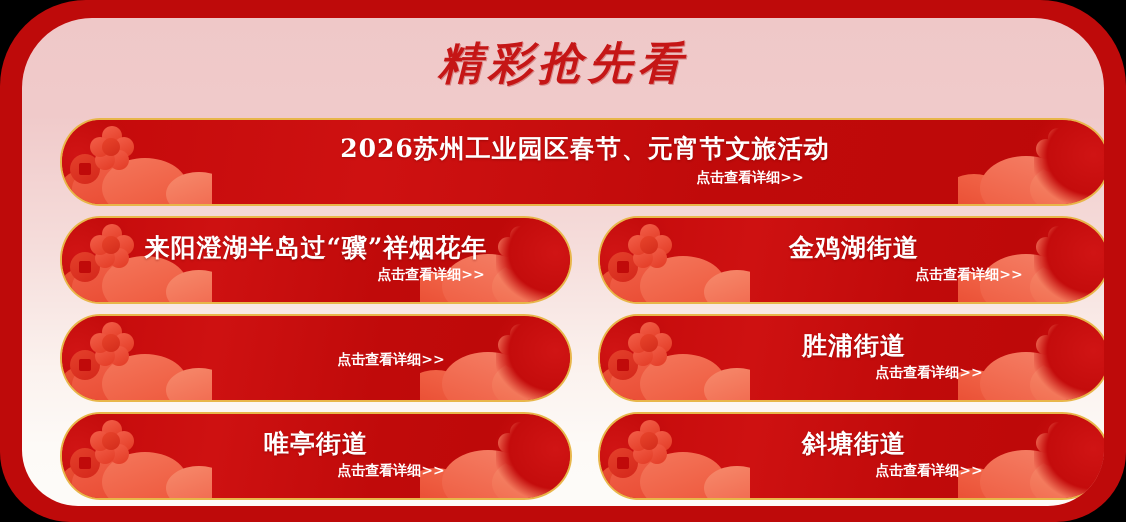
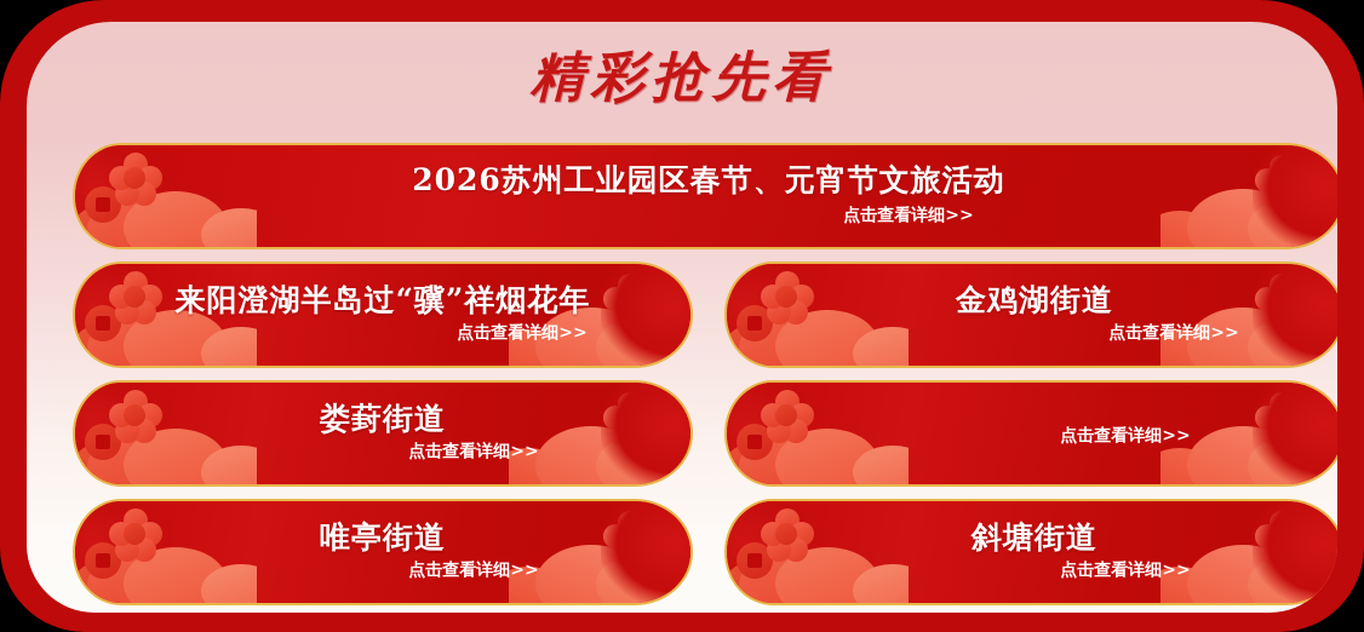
  精彩抢先看
  2026苏州工业园区春节、元宵节文旅活动
  点击查看详细>>
  来阳澄湖半岛过“骥”祥烟花年
  点击查看详细>>
  金鸡湖街道
  点击查看详细>>
+ 娄葑街道
  点击查看详细>>
- 胜浦街道
  点击查看详细>>
  唯亭街道
  点击查看详细>>
  斜塘街道
  点击查看详细>>
